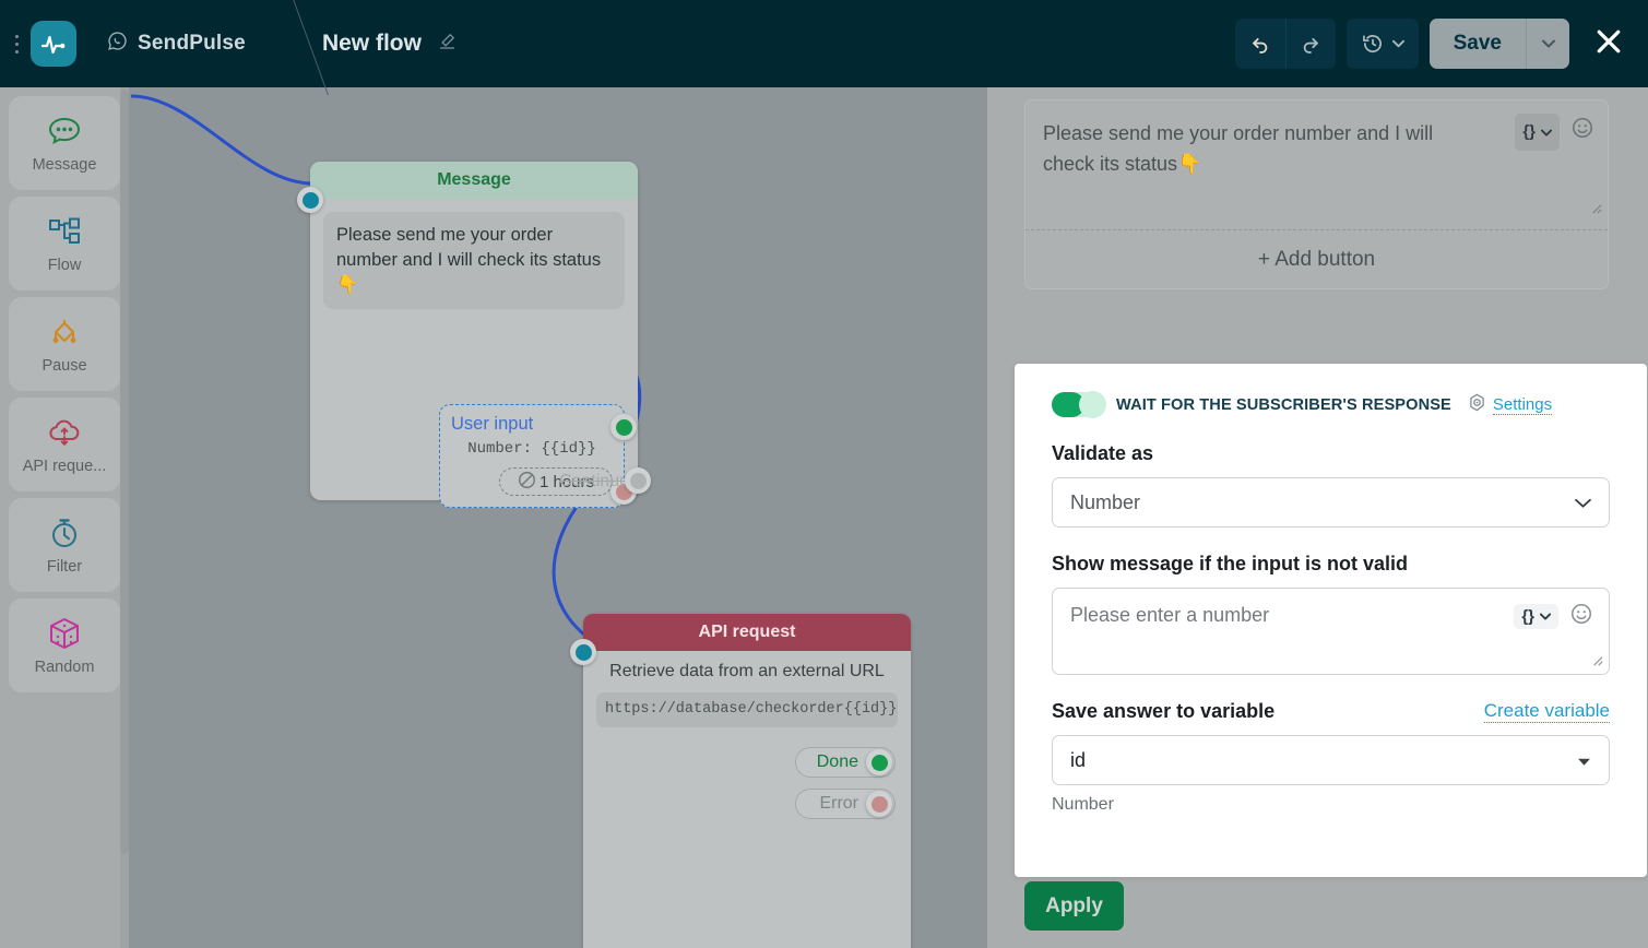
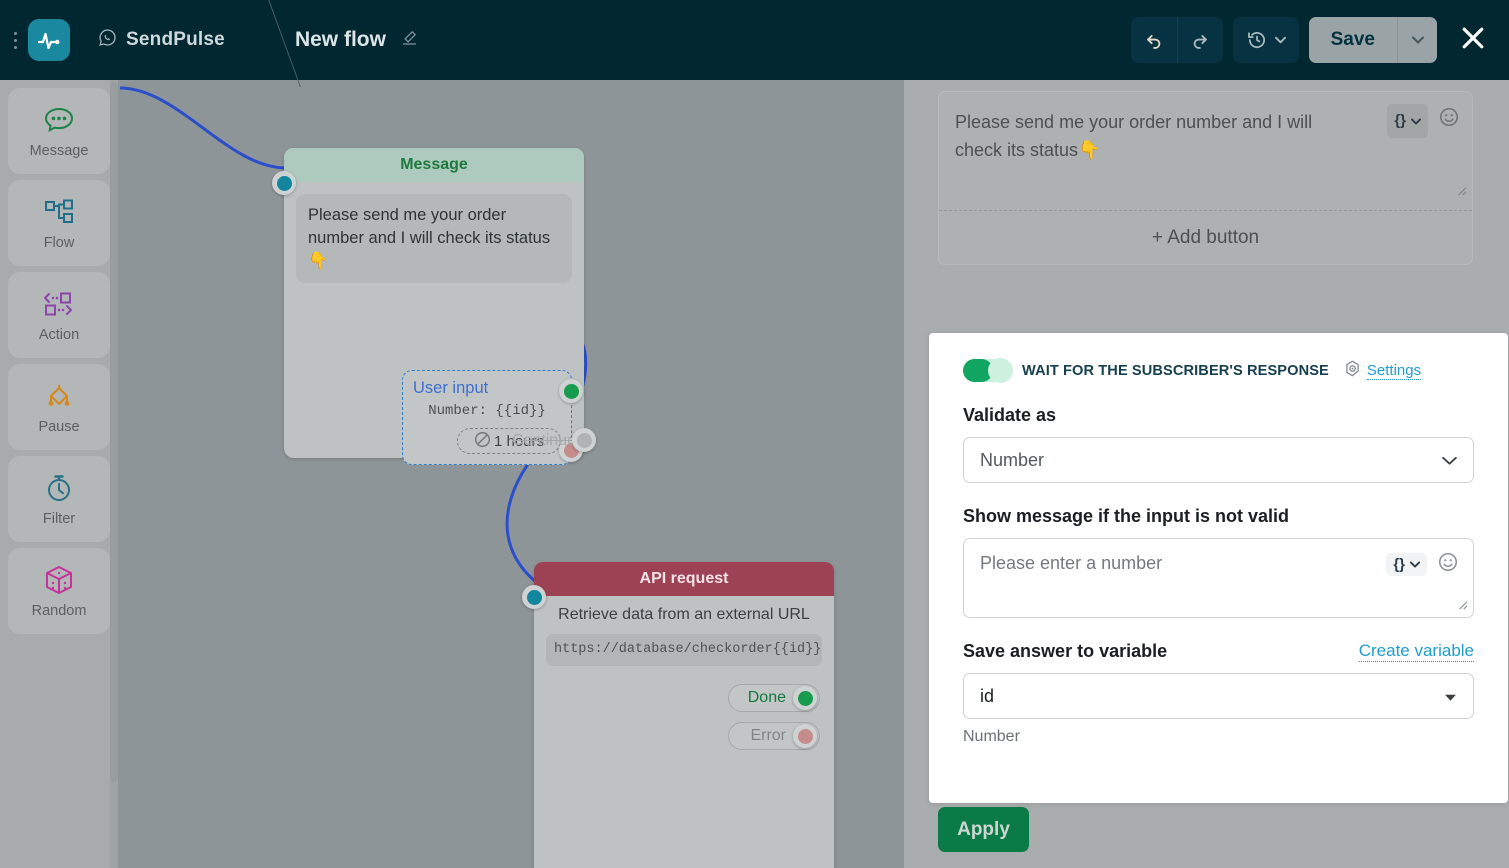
  SendPulse
  New flow
  Save
  Message
  Flow
+ Action
  Pause
- API reque...
  Filter
  Random
  Message
  Please send me your order number and I will check its status👇
  User input
  Number: {{id}}
  1 hours
  Continu
  API request
  Retrieve data from an external URL
  https://database/checkorder{{id}}
  Done
  Error
  Please send me your order number and I will check its status👇
  {}
  + Add button
  WAIT FOR THE SUBSCRIBER'S RESPONSE
  Settings
  Validate as
  Number
  Show message if the input is not valid
  Please enter a number
  {}
  Save answer to variable
  Create variable
  id
  Number
  Apply
